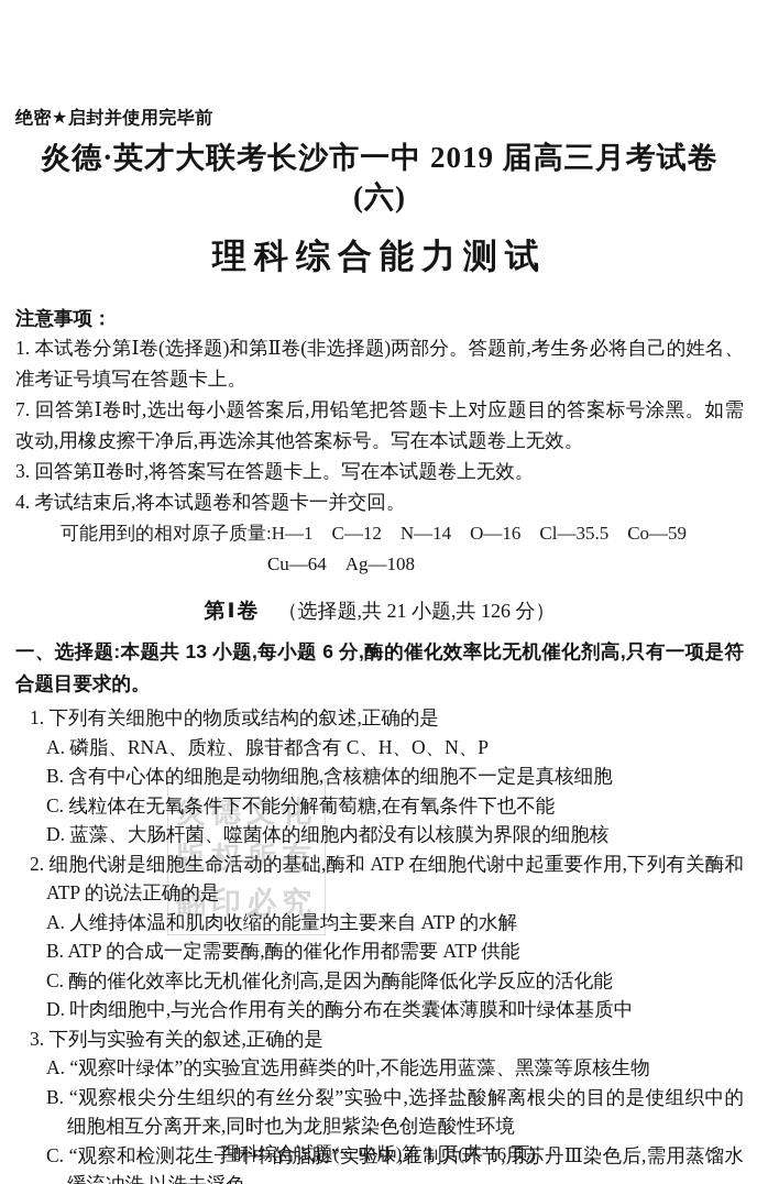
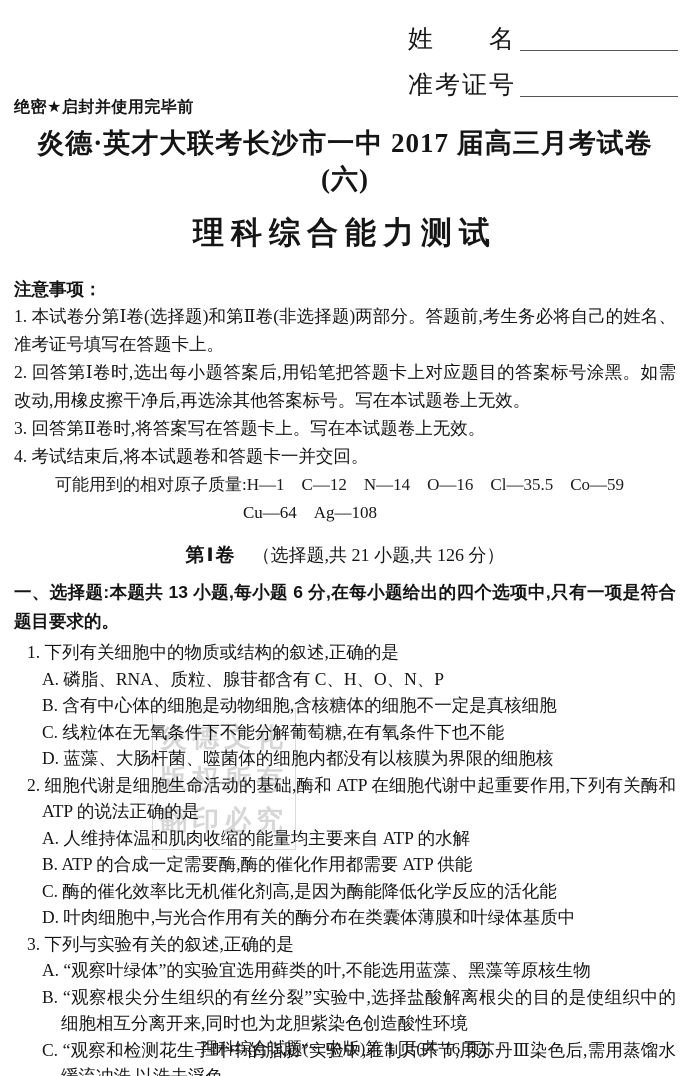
  炎德文化
  版权所有
  翻印必究
+ 姓 名
+ 准考证号
  绝密★启封并使用完毕前
- 炎德·英才大联考长沙市一中 2019 届高三月考试卷(六)
+ 炎德·英才大联考长沙市一中 2017 届高三月考试卷(六)
  理科综合能力测试
  注意事项：
  1. 本试卷分第Ⅰ卷(选择题)和第Ⅱ卷(非选择题)两部分。答题前,考生务必将自己的姓名、准考证号填写在答题卡上。
- 7. 回答第Ⅰ卷时,选出每小题答案后,用铅笔把答题卡上对应题目的答案标号涂黑。如需改动,用橡皮擦干净后,再选涂其他答案标号。写在本试题卷上无效。
+ 2. 回答第Ⅰ卷时,选出每小题答案后,用铅笔把答题卡上对应题目的答案标号涂黑。如需改动,用橡皮擦干净后,再选涂其他答案标号。写在本试题卷上无效。
  3. 回答第Ⅱ卷时,将答案写在答题卡上。写在本试题卷上无效。
  4. 考试结束后,将本试题卷和答题卡一并交回。
  可能用到的相对原子质量:H—1 C—12 N—14 O—16 Cl—35.5 Co—59
  Cu—64 Ag—108
  第Ⅰ卷 （选择题,共 21 小题,共 126 分）
- 一、选择题:本题共 13 小题,每小题 6 分,酶的催化效率比无机催化剂高,只有一项是符合题目要求的。
+ 一、选择题:本题共 13 小题,每小题 6 分,在每小题给出的四个选项中,只有一项是符合题目要求的。
  1. 下列有关细胞中的物质或结构的叙述,正确的是
  A. 磷脂、RNA、质粒、腺苷都含有 C、H、O、N、P
  B. 含有中心体的细胞是动物细胞,含核糖体的细胞不一定是真核细胞
  C. 线粒体在无氧条件下不能分解葡萄糖,在有氧条件下也不能
  D. 蓝藻、大肠杆菌、噬菌体的细胞内都没有以核膜为界限的细胞核
  2. 细胞代谢是细胞生命活动的基础,酶和 ATP 在细胞代谢中起重要作用,下列有关酶和 ATP 的说法正确的是
  A. 人维持体温和肌肉收缩的能量均主要来自 ATP 的水解
  B. ATP 的合成一定需要酶,酶的催化作用都需要 ATP 供能
  C. 酶的催化效率比无机催化剂高,是因为酶能降低化学反应的活化能
  D. 叶肉细胞中,与光合作用有关的酶分布在类囊体薄膜和叶绿体基质中
  3. 下列与实验有关的叙述,正确的是
  A. “观察叶绿体”的实验宜选用藓类的叶,不能选用蓝藻、黑藻等原核生物
  B. “观察根尖分生组织的有丝分裂”实验中,选择盐酸解离根尖的目的是使组织中的细胞相互分离开来,同时也为龙胆紫染色创造酸性环境
  C. “观察和检测花生子叶中的脂肪”实验中,在制片环节,用苏丹Ⅲ染色后,需用蒸馏水
  理科综合试题(一中版)第 1 页(共 16 页)
